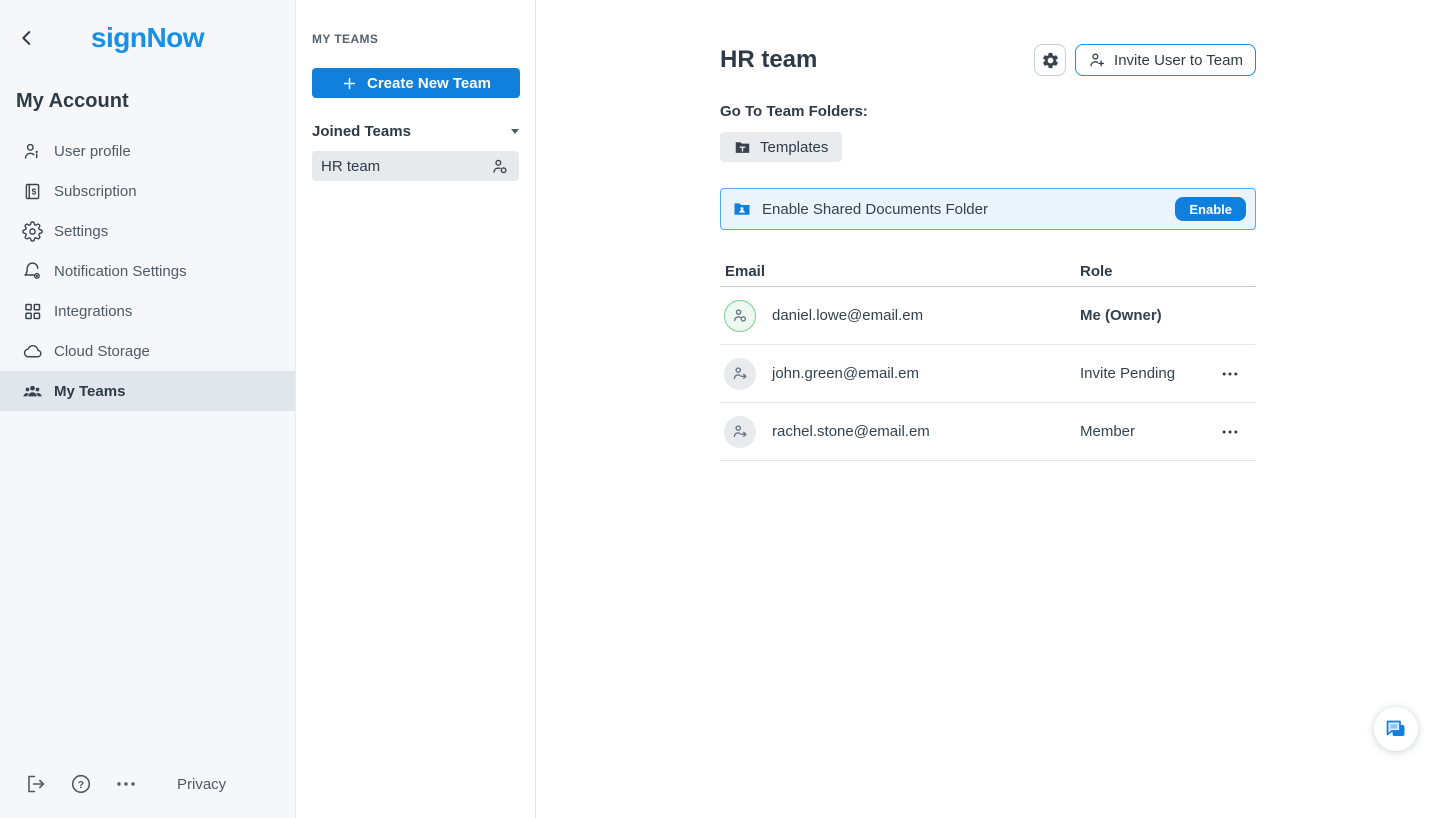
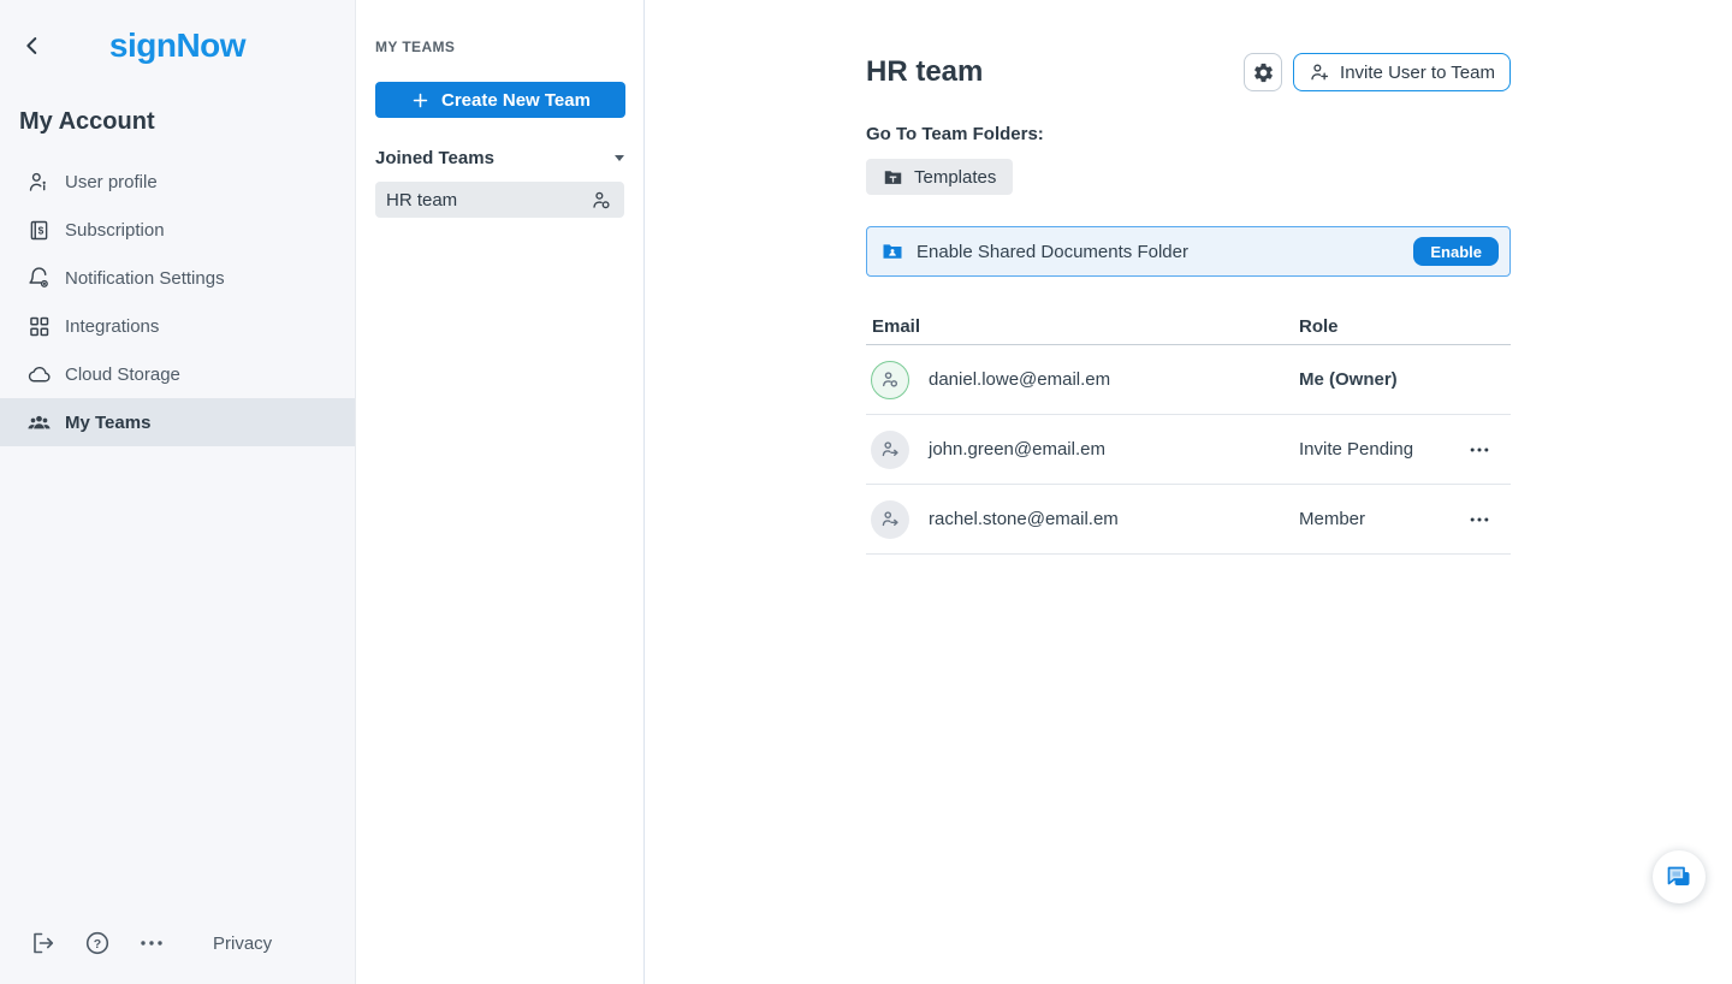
  signNow
  My Account
  User profile
  $
  Subscription
- Settings
  Notification Settings
  Integrations
  Cloud Storage
  My Teams
  ?
  Privacy
  MY TEAMS
  Create New Team
  Joined Teams
  HR team
  HR team
  Invite User to Team
  Go To Team Folders:
  Templates
  Enable Shared Documents Folder
  Enable
  Email
  Role
  daniel.lowe@email.em
  Me (Owner)
  john.green@email.em
  Invite Pending
  rachel.stone@email.em
  Member
